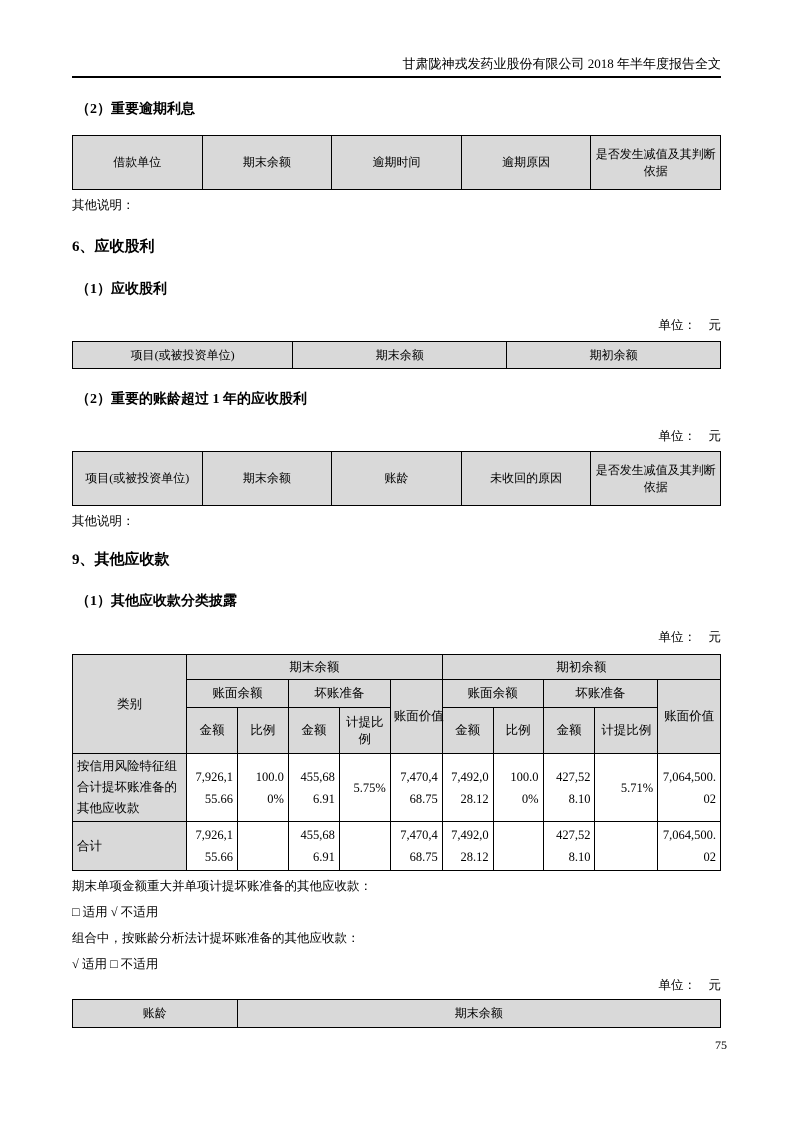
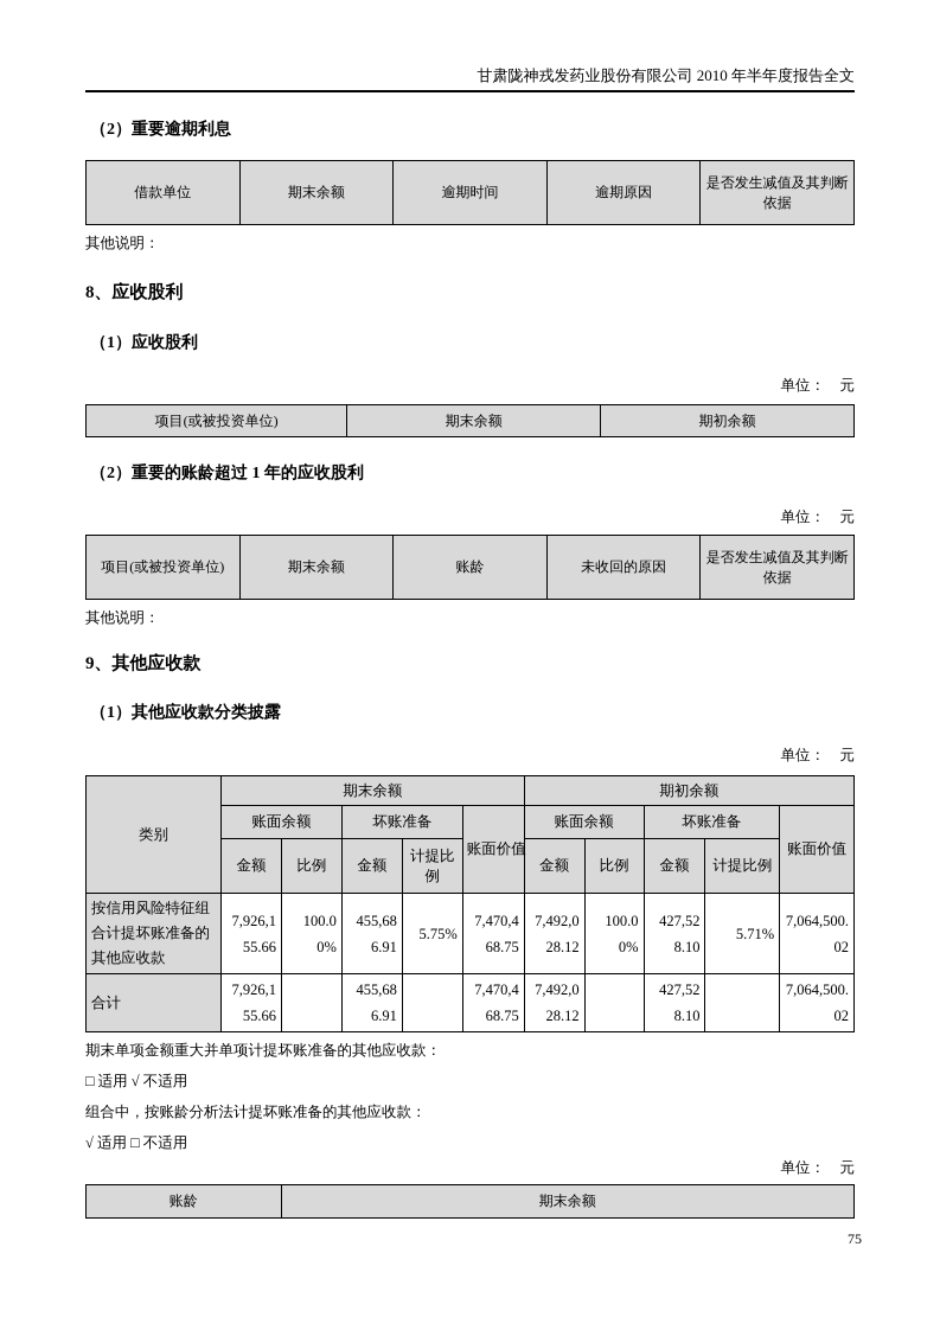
- 甘肃陇神戎发药业股份有限公司 2018 年半年度报告全文
+ 甘肃陇神戎发药业股份有限公司 2010 年半年度报告全文
  （2）重要逾期利息
  借款单位	期末余额	逾期时间	逾期原因	是否发生减值及其判断依据
  其他说明：
- 6、应收股利
+ 8、应收股利
  （1）应收股利
  单位： 元
  项目(或被投资单位)	期末余额	期初余额
  （2）重要的账龄超过 1 年的应收股利
  单位： 元
  项目(或被投资单位)	期末余额	账龄	未收回的原因	是否发生减值及其判断依据
  其他说明：
  9、其他应收款
  （1）其他应收款分类披露
  单位： 元
  类别	期末余额	期初余额
  账面余额	坏账准备	账面价值	账面余额	坏账准备	账面价值
  金额	比例	金额	计提比例	金额	比例	金额	计提比例
  按信用风险特征组合计提坏账准备的其他应收款	7,926,155.66	100.00%	455,686.91	5.75%	7,470,468.75	7,492,028.12	100.00%	427,528.10	5.71%	7,064,500.02
  合计	7,926,155.66		455,686.91		7,470,468.75	7,492,028.12		427,528.10		7,064,500.02
  期末单项金额重大并单项计提坏账准备的其他应收款：
  □ 适用 √ 不适用
  组合中，按账龄分析法计提坏账准备的其他应收款：
  √ 适用 □ 不适用
  单位： 元
  账龄	期末余额
  75
